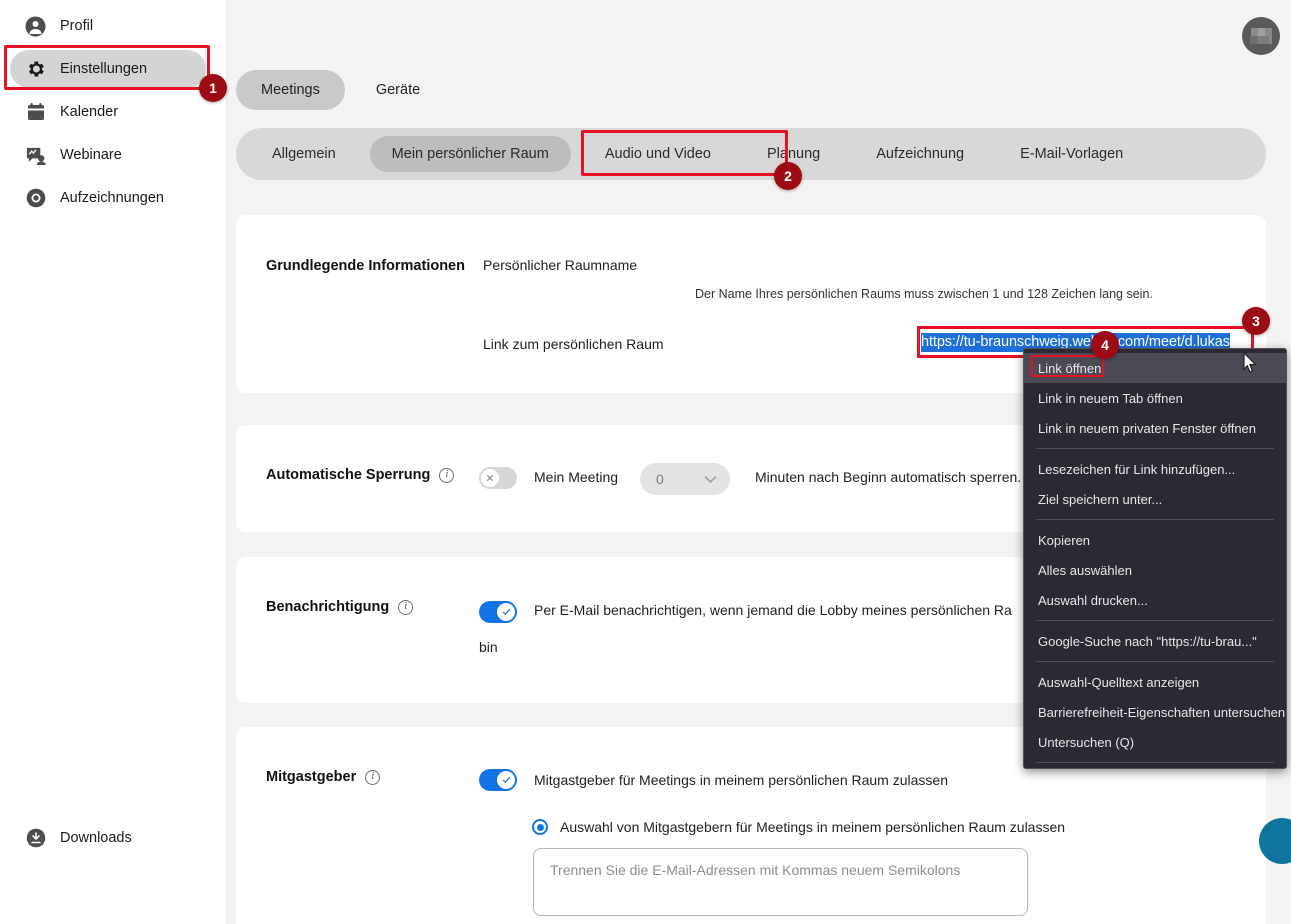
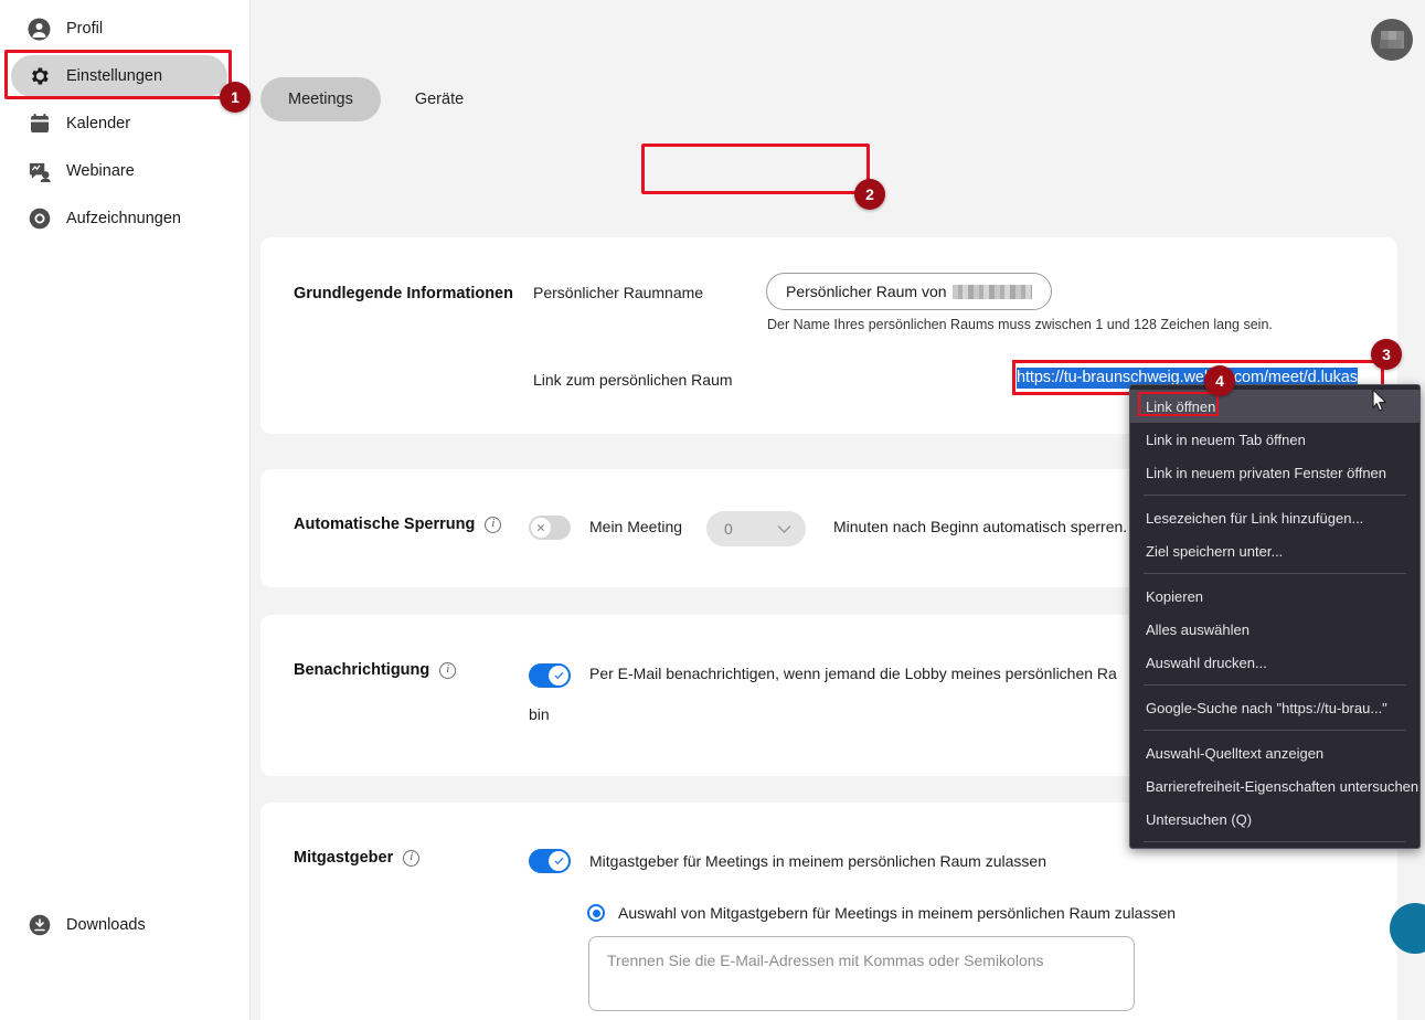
  Profil
  Einstellungen
  Kalender
  Webinare
  Aufzeichnungen
  Downloads
  1
  Meetings
  Geräte
- Allgemein
- Mein persönlicher Raum
- Audio und Video
- Planung
- Aufzeichnung
- E-Mail-Vorlagen
  2
  Grundlegende Informationen
  Persönlicher Raumname
+ Persönlicher Raum von
  Der Name Ihres persönlichen Raums muss zwischen 1 und 128 Zeichen lang sein.
  Link zum persönlichen Raum
  https://tu-braunschweig.wecom/meet/d.lukas
  3
  Automatische Sperrung
  i
  Mein Meeting
  0
  Minuten nach Beginn automatisch sperren.
  Benachrichtigung
  i
  Per E-Mail benachrichtigen, wenn jemand die Lobby meines persönlichen Ra
  bin
  Mitgastgeber
  i
  Mitgastgeber für Meetings in meinem persönlichen Raum zulassen
  Auswahl von Mitgastgebern für Meetings in meinem persönlichen Raum zulassen
- Trennen Sie die E-Mail-Adressen mit Kommas neuem Semikolons
+ Trennen Sie die E-Mail-Adressen mit Kommas oder Semikolons
  Link öffnen
  Link in neuem Tab öffnen
  Link in neuem privaten Fenster öffnen
  Lesezeichen für Link hinzufügen...
  Ziel speichern unter...
  Kopieren
  Alles auswählen
  Auswahl drucken...
  Google-Suche nach "https://tu-brau..."
  Auswahl-Quelltext anzeigen
  Barrierefreiheit-Eigenschaften untersuchen
  Untersuchen (Q)
  4
